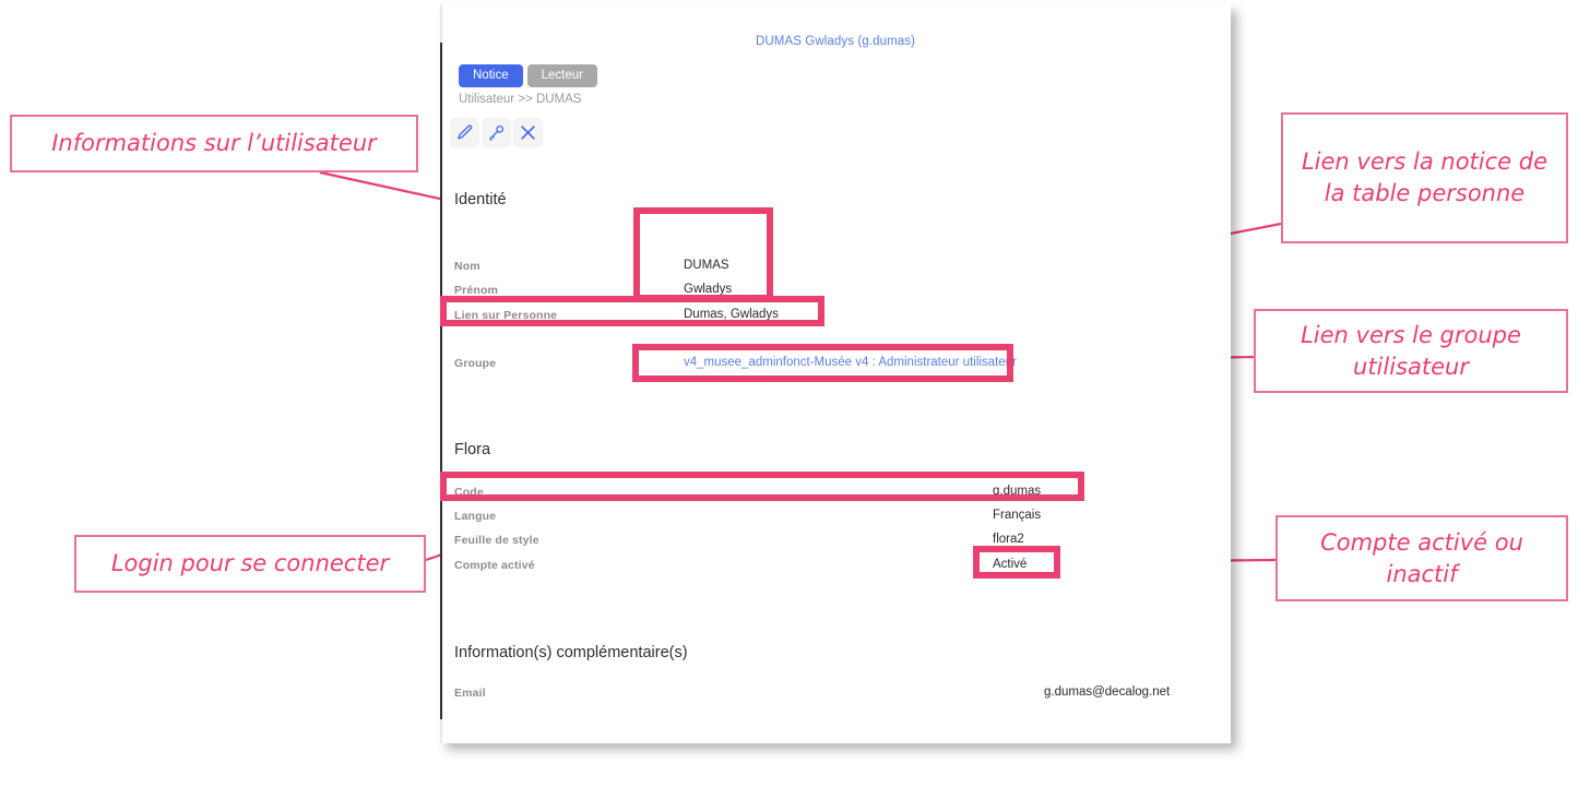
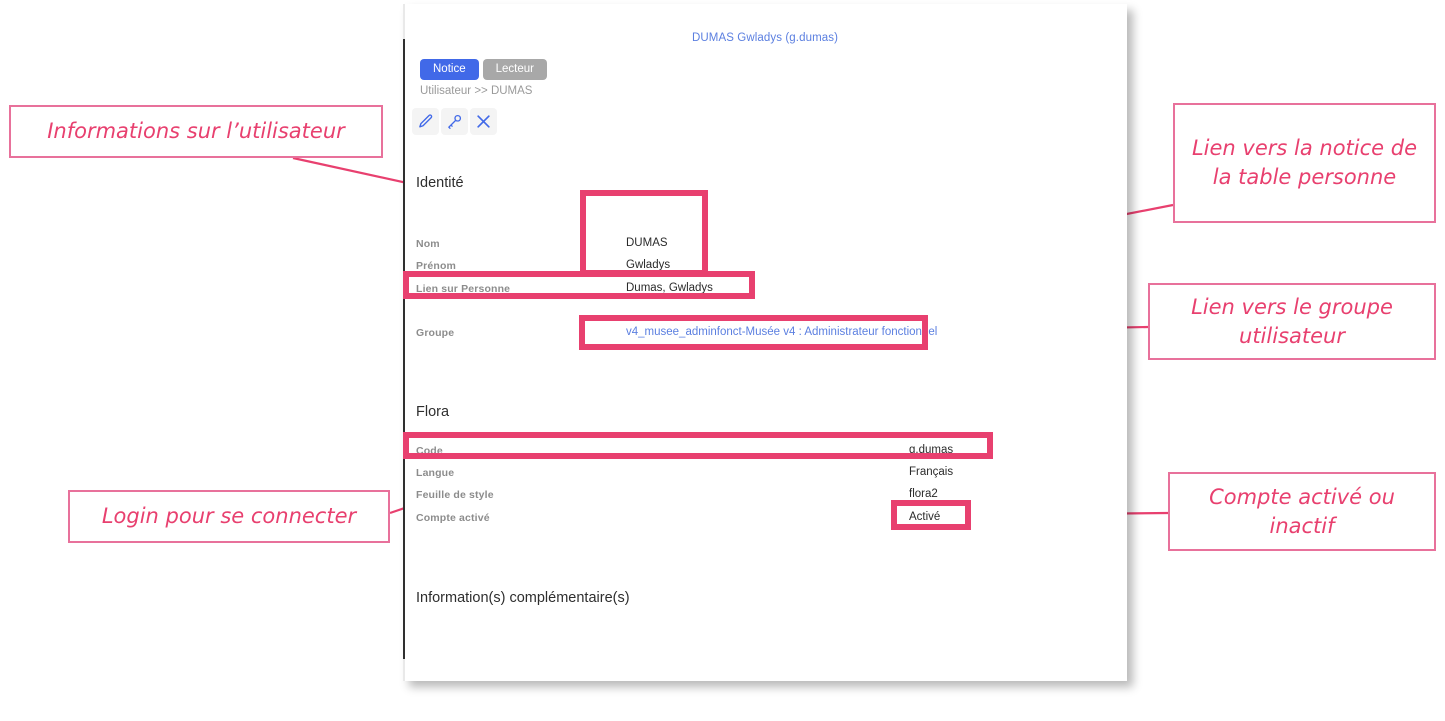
  DUMAS Gwladys (g.dumas)
  Notice
  Lecteur
  Utilisateur >> DUMAS
  Identité
  Nom
  DUMAS
  Prénom
  Gwladys
  Lien sur Personne
  Dumas, Gwladys
  Groupe
- v4_musee_adminfonct-Musée v4 : Administrateur utilisateur
+ v4_musee_adminfonct-Musée v4 : Administrateur fonctionnel
  Flora
  Code
  g.dumas
  Langue
  Français
  Feuille de style
  flora2
  Compte activé
  Activé
  Information(s) complémentaire(s)
- Email
- g.dumas@decalog.net
  Informations sur l’utilisateur
  Lien vers la notice de la table personne
  Lien vers le groupe utilisateur
  Compte activé ou inactif
  Login pour se connecter
